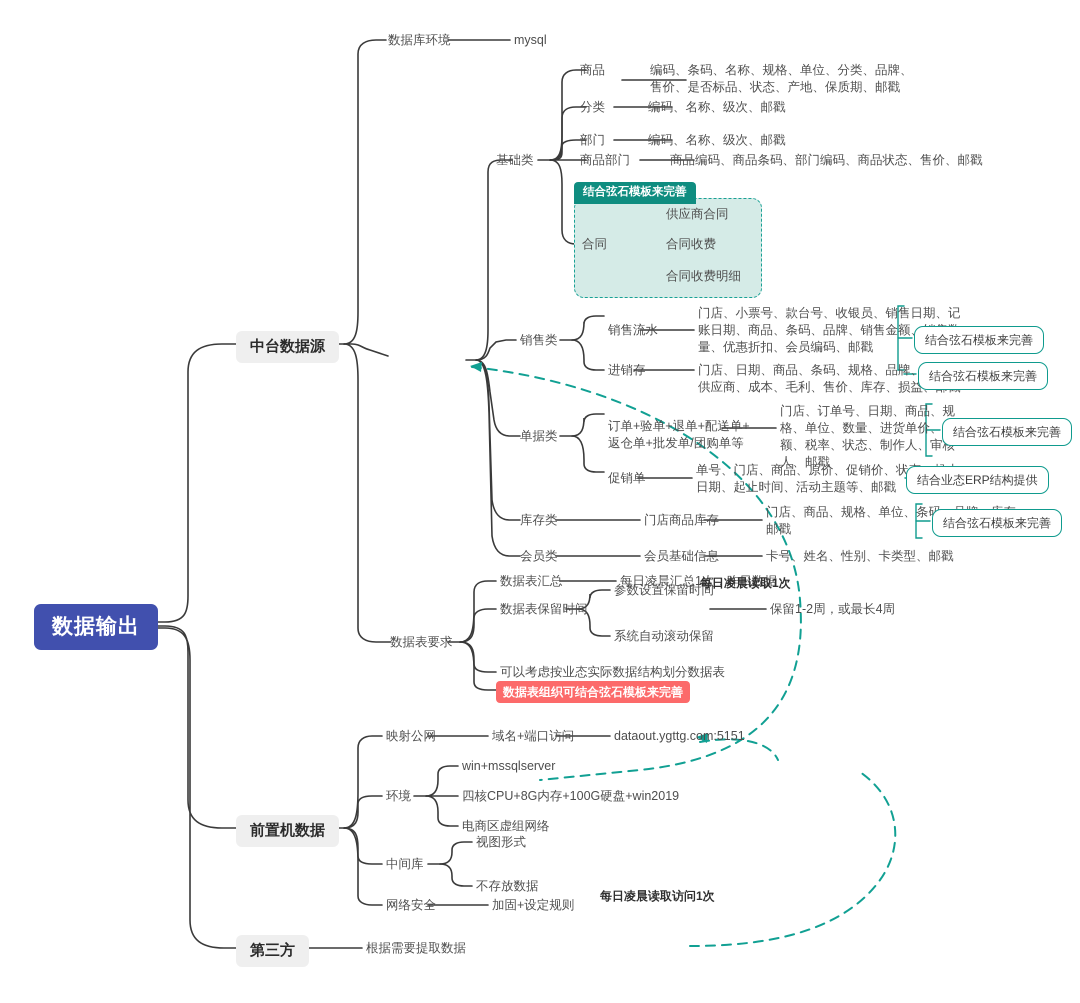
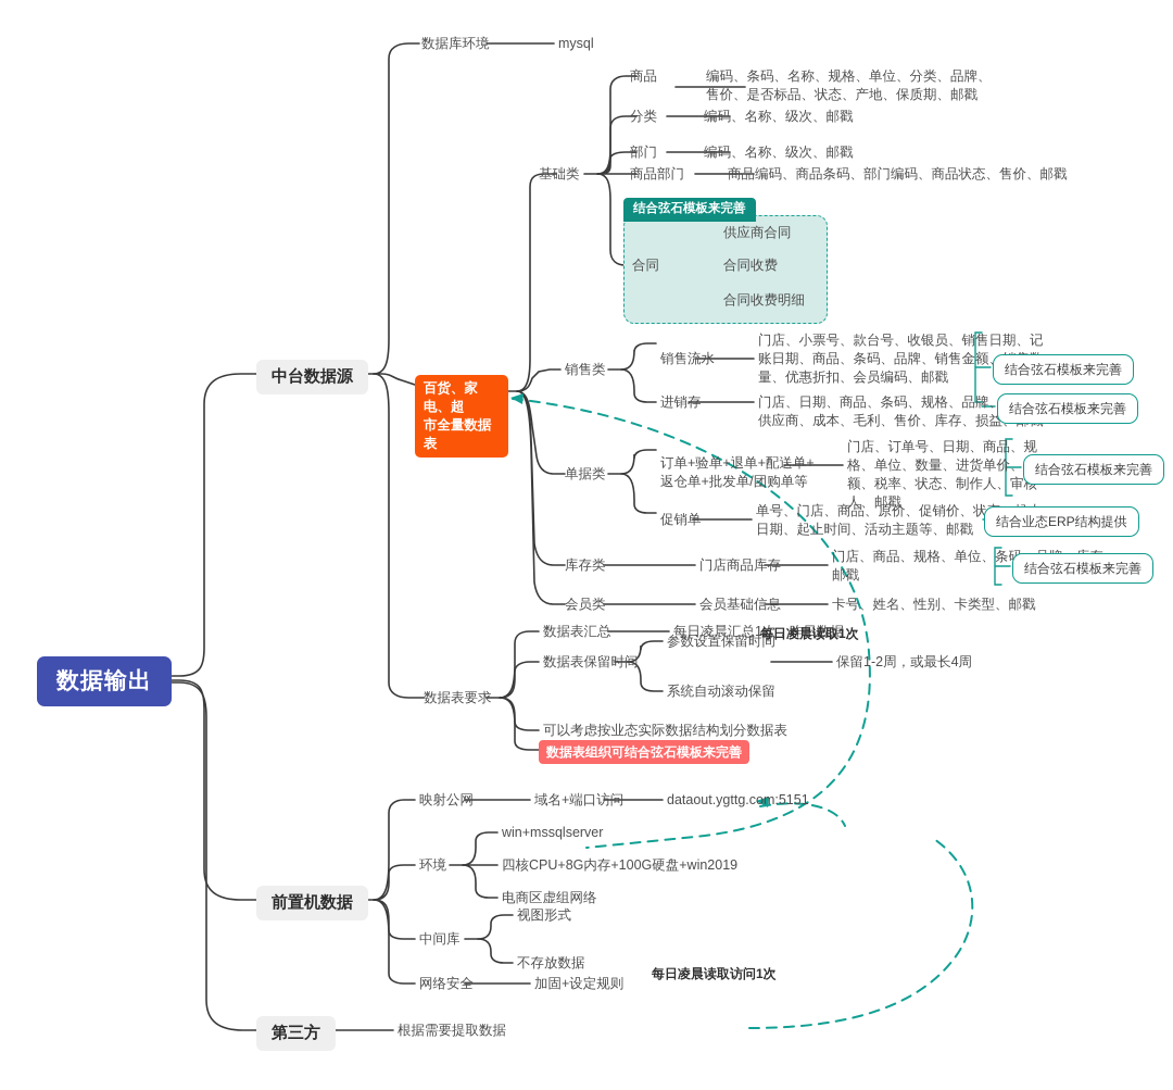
  数据输出
  中台数据源
  前置机数据
  第三方
  数据库环境
  mysql
+ 百货、家电、超
+ 市全量数据表
  基础类
  商品
  编码、条码、名称、规格、单位、分类、品牌、
  售价、是否标品、状态、产地、保质期、邮戳
  分类
  编码、名称、级次、邮戳
  部门
  编码、名称、级次、邮戳
  商品部门
  商品编码、商品条码、部门编码、商品状态、售价、邮戳
  结合弦石模板来完善
  合同
  供应商合同
  合同收费
  合同收费明细
  销售类
  销售流水
  门店、小票号、款台号、收银员、销售日期、记
  账日期、商品、条码、品牌、销售金额
  量、优惠折扣、会员编码、邮戳
  进销存
  门店、日期、商品、条码、规格、品牌、
  供应商、成本、毛利、售价、库存、损益
  单据类
  订单+验单+退单+配送单+
  返仓单+批发单/团购单等
  门店、订单号、日期、商品、规
  格、单位、数量、进货单价、
  额、税率、状态、制作人、审
  人、邮戳
  促销单
  单号、门店、商品、原价、促销价、状
  日期、起止时间、活动主题等、邮戳
  库存类
  门店商品库存
  邮戳
  会员类
  会员基础信息
  卡号、姓名、性别、卡类型、邮戳
  数据表要求
  数据表汇总
  每日凌晨汇总1次，昨日数据
  数据表保留时间
  参数设置保留时间
  保留1-2周，或最长4周
  系统自动滚动保留
  可以考虑按业态实际数据结构划分数据表
  数据表组织可结合弦石模板来完善
  映射公网
  域名+端口访问
  dataout.ygttg.com:5151
  环境
  win+mssqlserver
  四核CPU+8G内存+100G硬盘+win2019
  电商区虚组网络
  中间库
  视图形式
  不存放数据
  网络安全
  加固+设定规则
  根据需要提取数据
  结合弦石模板来完善
  结合弦石模板来完善
  结合弦石模板来完善
  结合业态ERP结构提供
  结合弦石模板来完善
  每日凌晨读取1次
  每日凌晨读取访问1次
